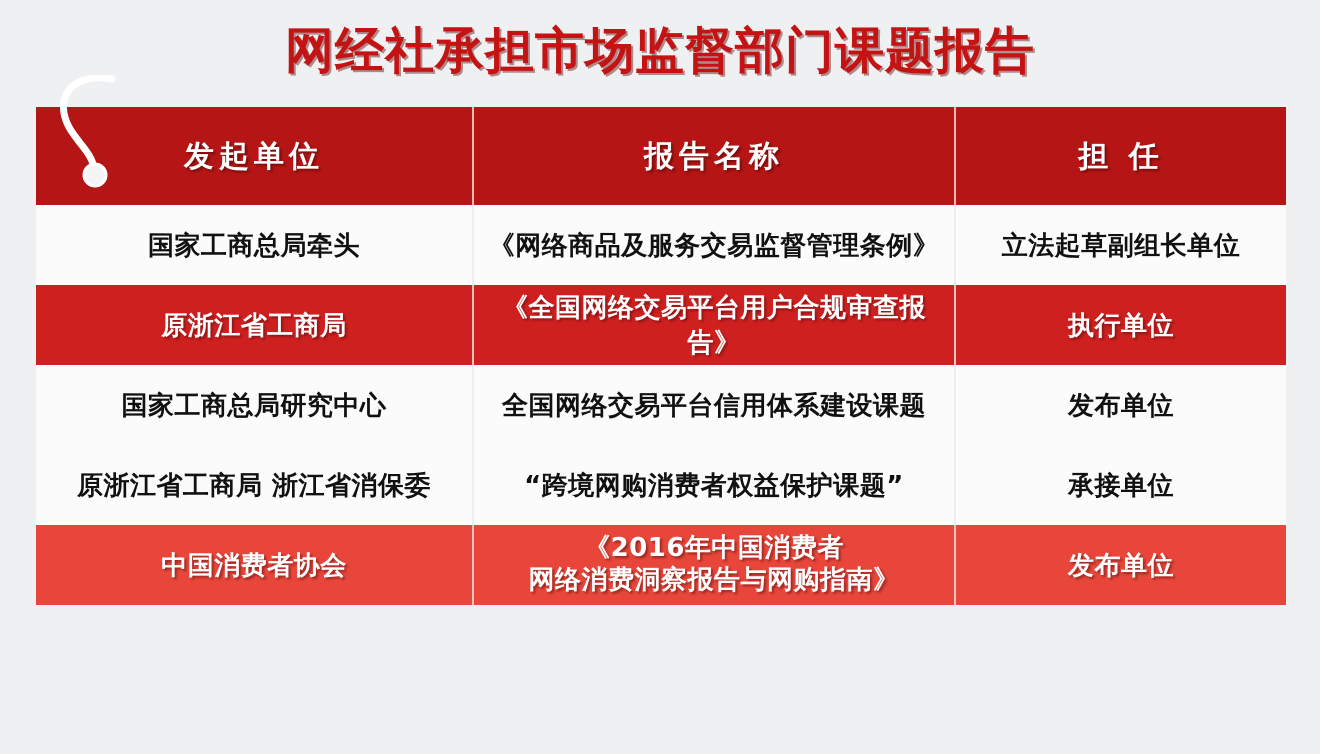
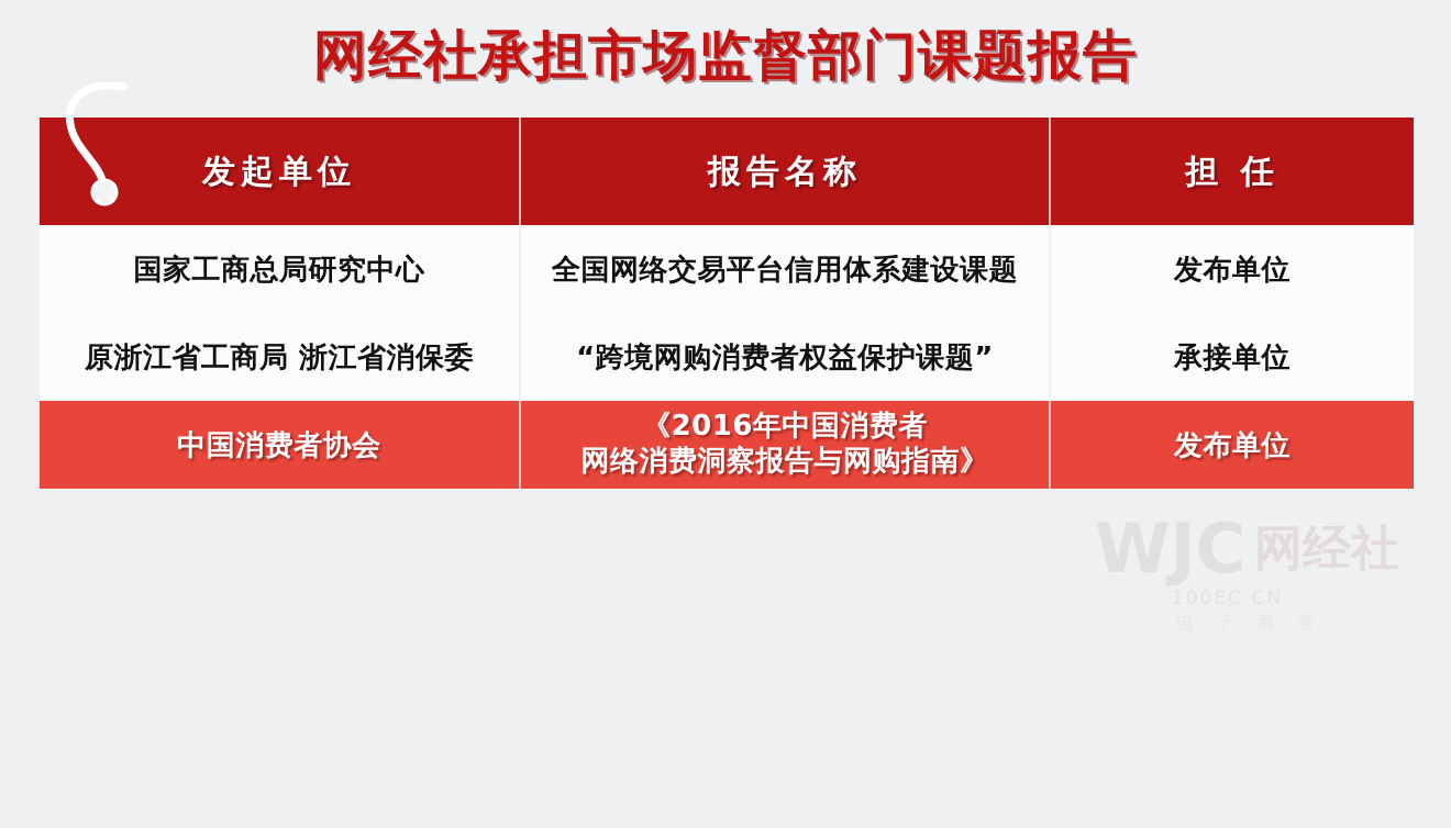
  网经社承担市场监督部门课题报告
  发起单位	报告名称	担 任
- 国家工商总局牵头	《网络商品及服务交易监督管理条例》	立法起草副组长单位
- 原浙江省工商局	《全国网络交易平台用户合规审查报告》	执行单位
  国家工商总局研究中心	全国网络交易平台信用体系建设课题	发布单位
  原浙江省工商局 浙江省消保委	“跨境网购消费者权益保护课题”	承接单位
  中国消费者协会	《2016年中国消费者 网络消费洞察报告与网购指南》	发布单位
